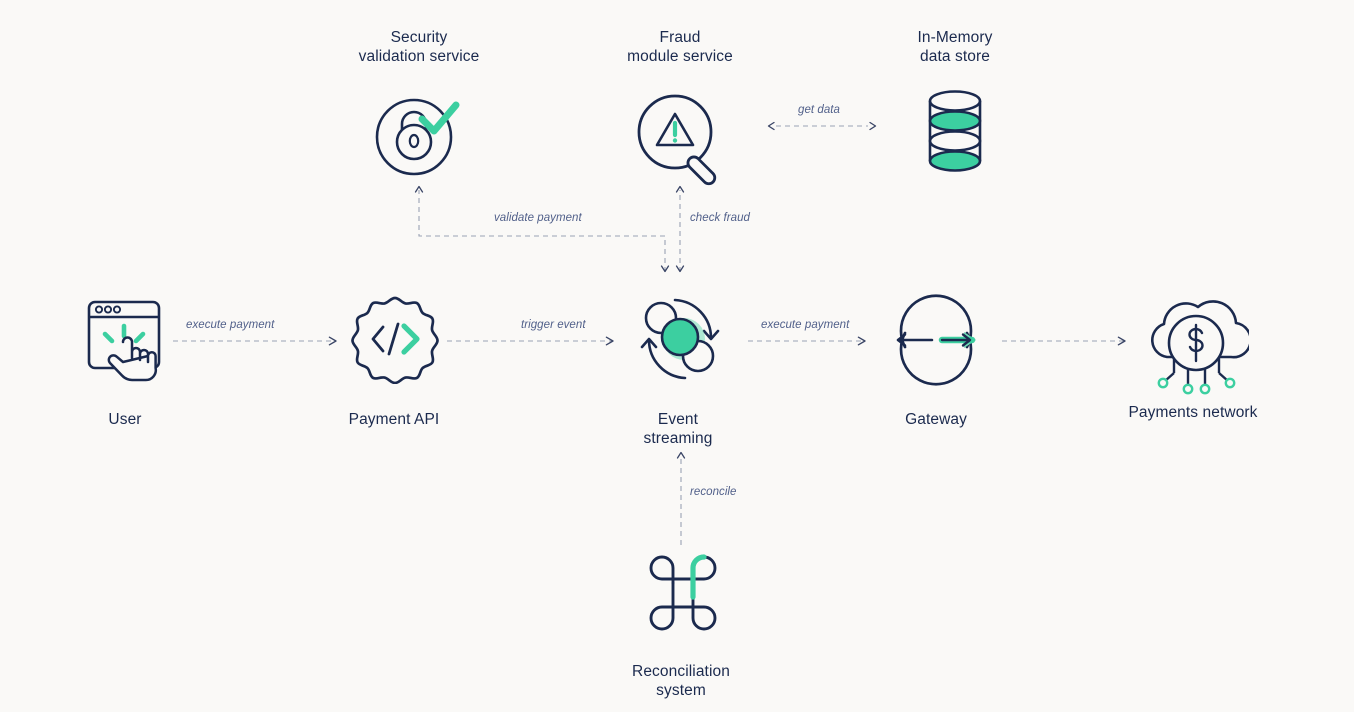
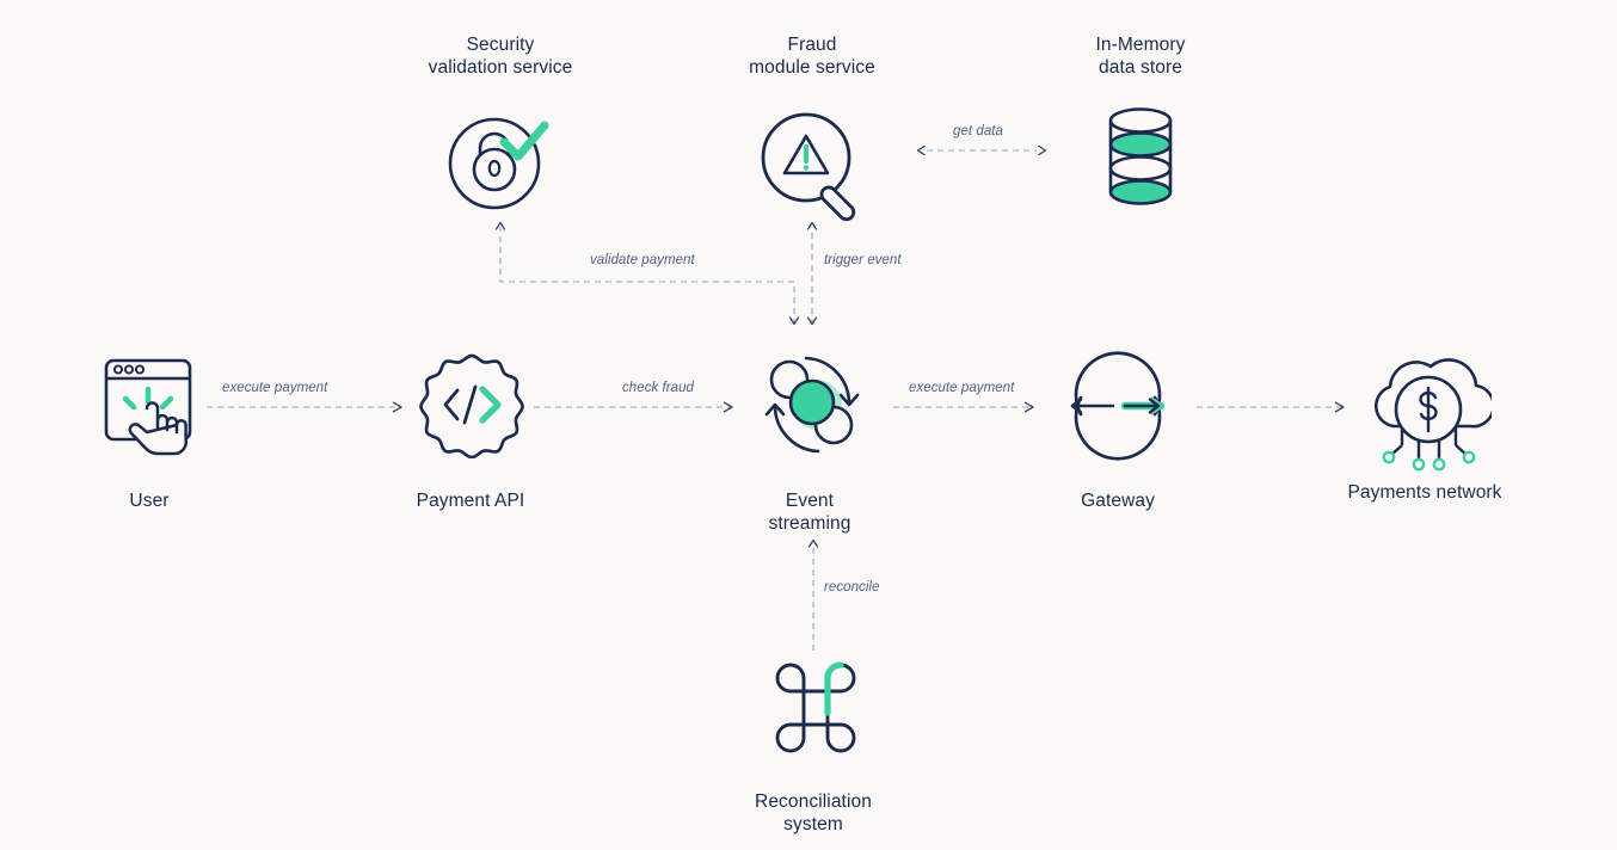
  execute payment
- trigger event
+ check fraud
  execute payment
  validate payment
- check fraud
+ trigger event
  get data
  reconcile
  Security
  validation service
  Fraud
  module service
  In-Memory
  data store
  User
  Payment API
  Event
  streaming
  Gateway
  Payments network
  Reconciliation
  system
